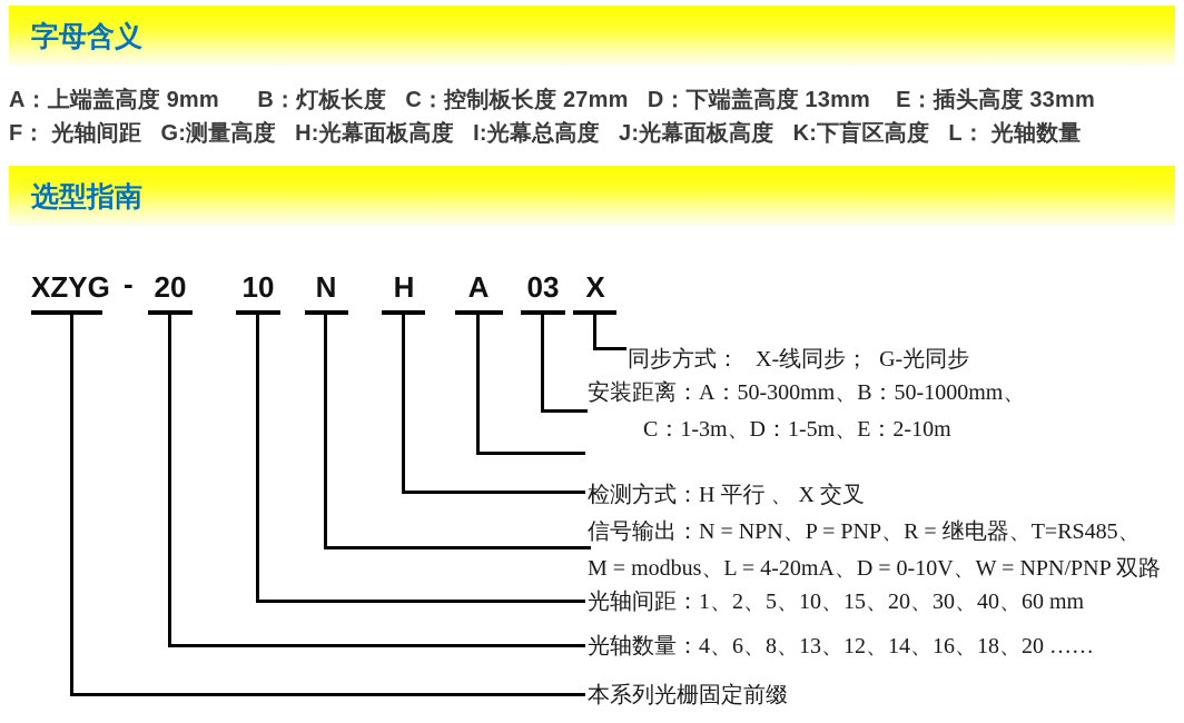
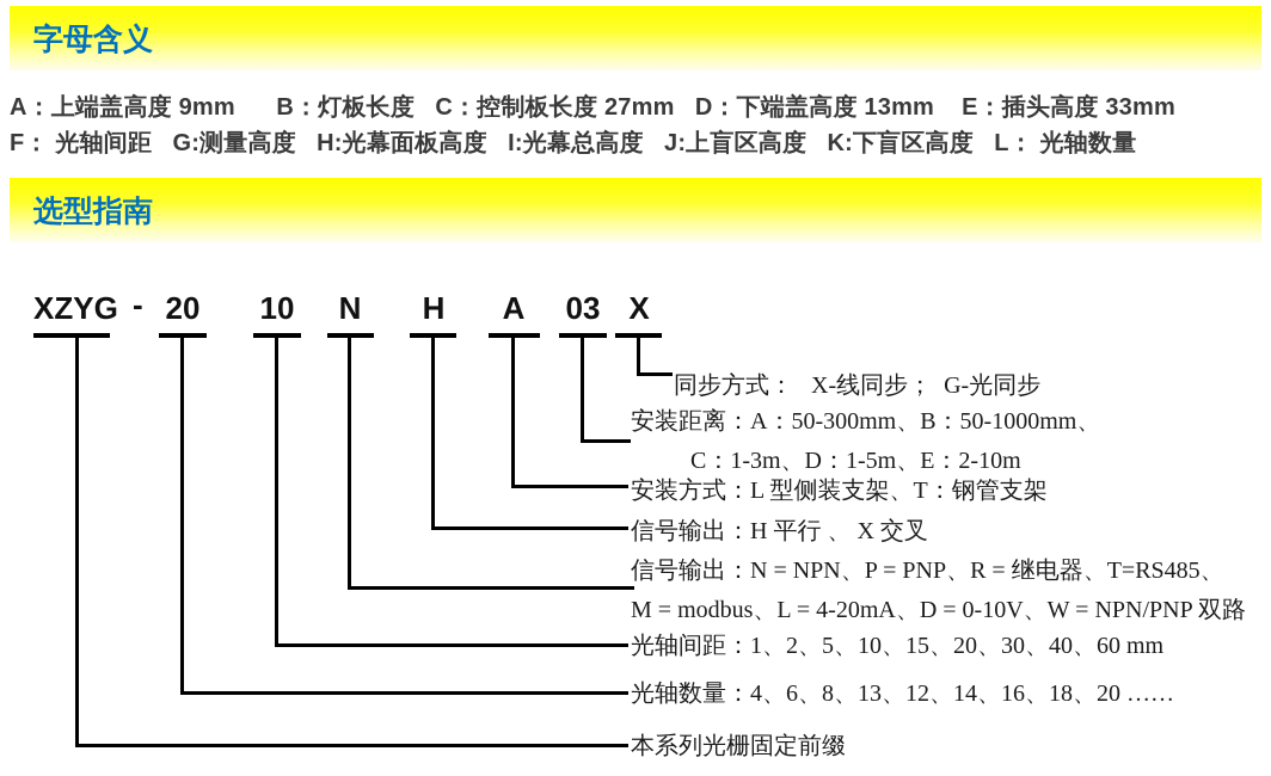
  字母含义
  A：上端盖高度 9mm B：灯板长度 C：控制板长度 27mm D：下端盖高度 13mm E：插头高度 33mm
- F： 光轴间距 G:测量高度 H:光幕面板高度 I:光幕总高度 J:光幕面板高度 K:下盲区高度 L： 光轴数量
+ F： 光轴间距 G:测量高度 H:光幕面板高度 I:光幕总高度 J:上盲区高度 K:下盲区高度 L： 光轴数量
  选型指南
  XZYG
  -
  20
  10
  N
  H
  A
  03
  X
  同步方式： X-线同步； G-光同步
  安装距离：A：50-300mm、B：50-1000mm、
  C：1-3m、D：1-5m、E：2-10m
+ 安装方式：L 型侧装支架、T：钢管支架
- 检测方式：H 平行 、 X 交叉
+ 信号输出：H 平行 、 X 交叉
  信号输出：N = NPN、P = PNP、R = 继电器、T=RS485、
  M = modbus、L = 4-20mA、D = 0-10V、W = NPN/PNP 双路
  光轴间距：1、2、5、10、15、20、30、40、60 mm
  光轴数量：4、6、8、13、12、14、16、18、20 ……
  本系列光栅固定前缀
